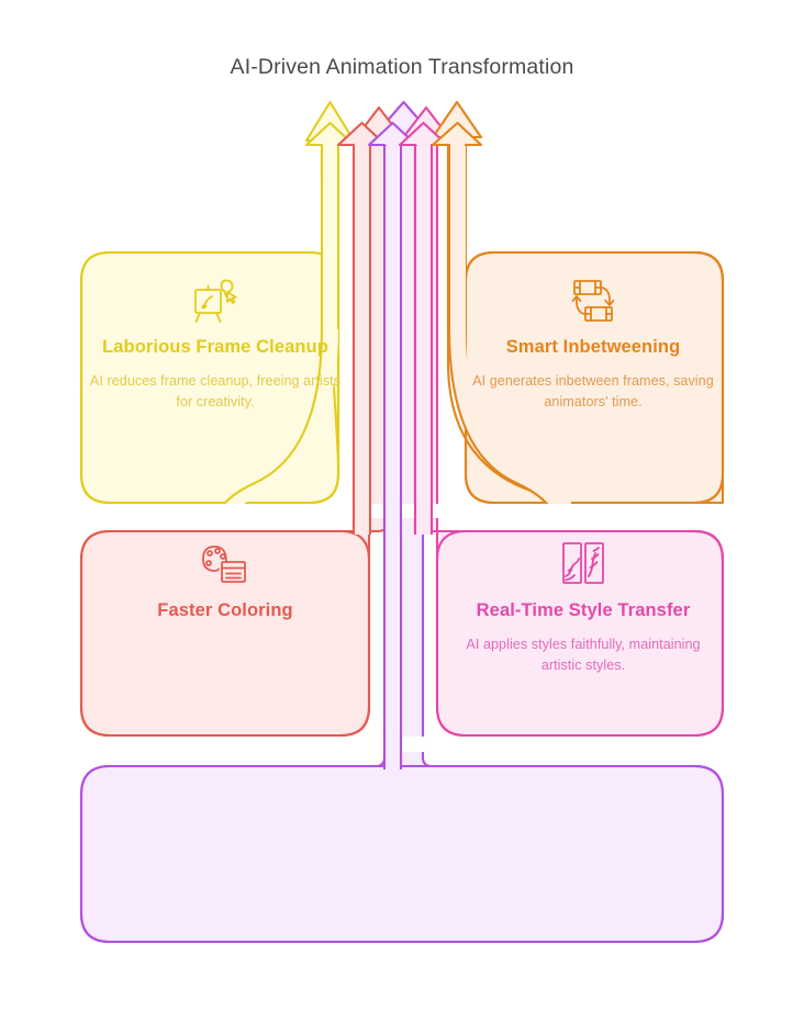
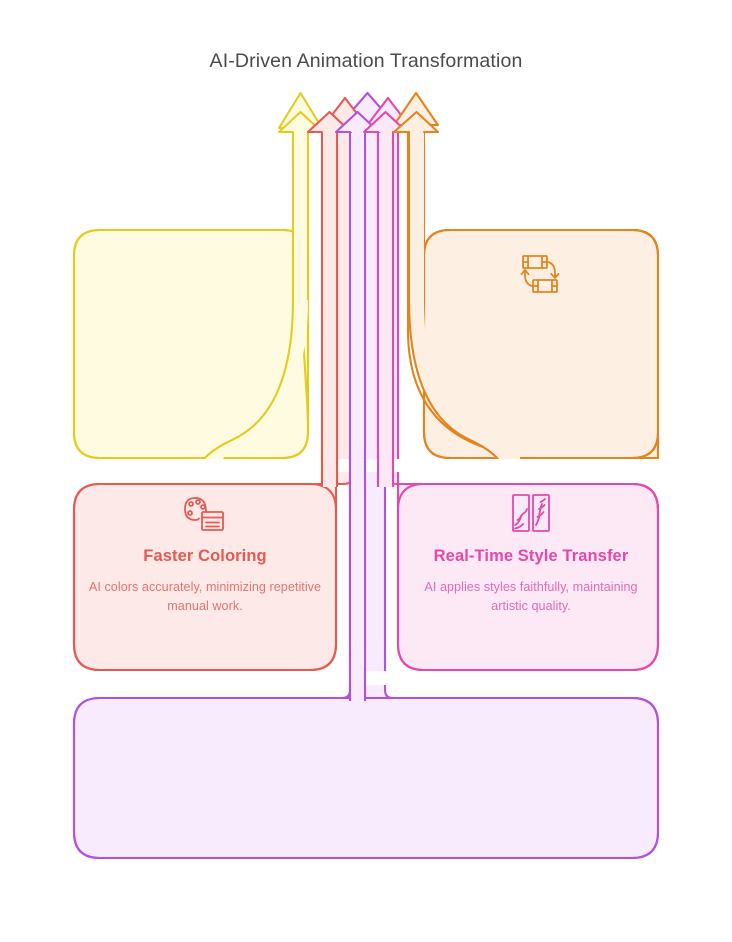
  AI-Driven Animation Transformation
- Laborious Frame Cleanup
- AI reduces frame cleanup, freeing artists for creativity.
- Smart Inbetweening
- AI generates inbetween frames, saving animators' time.
  Faster Coloring
+ AI colors accurately, minimizing repetitive manual work.
  Real-Time Style Transfer
- AI applies styles faithfully, maintaining artistic styles.
+ AI applies styles faithfully, maintaining artistic quality.
